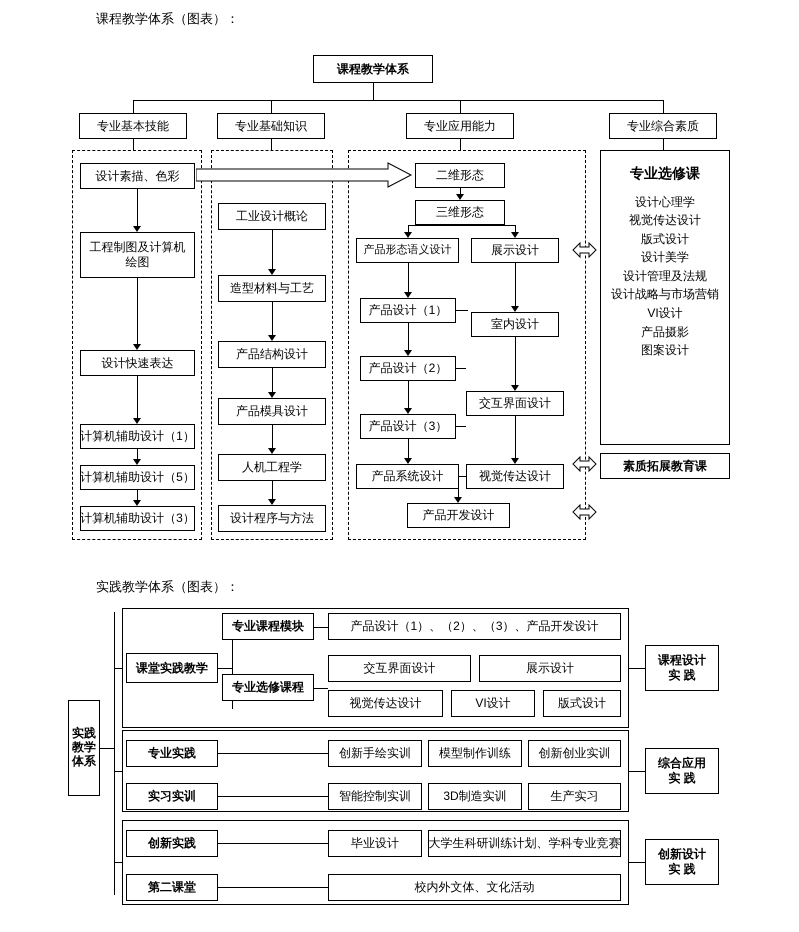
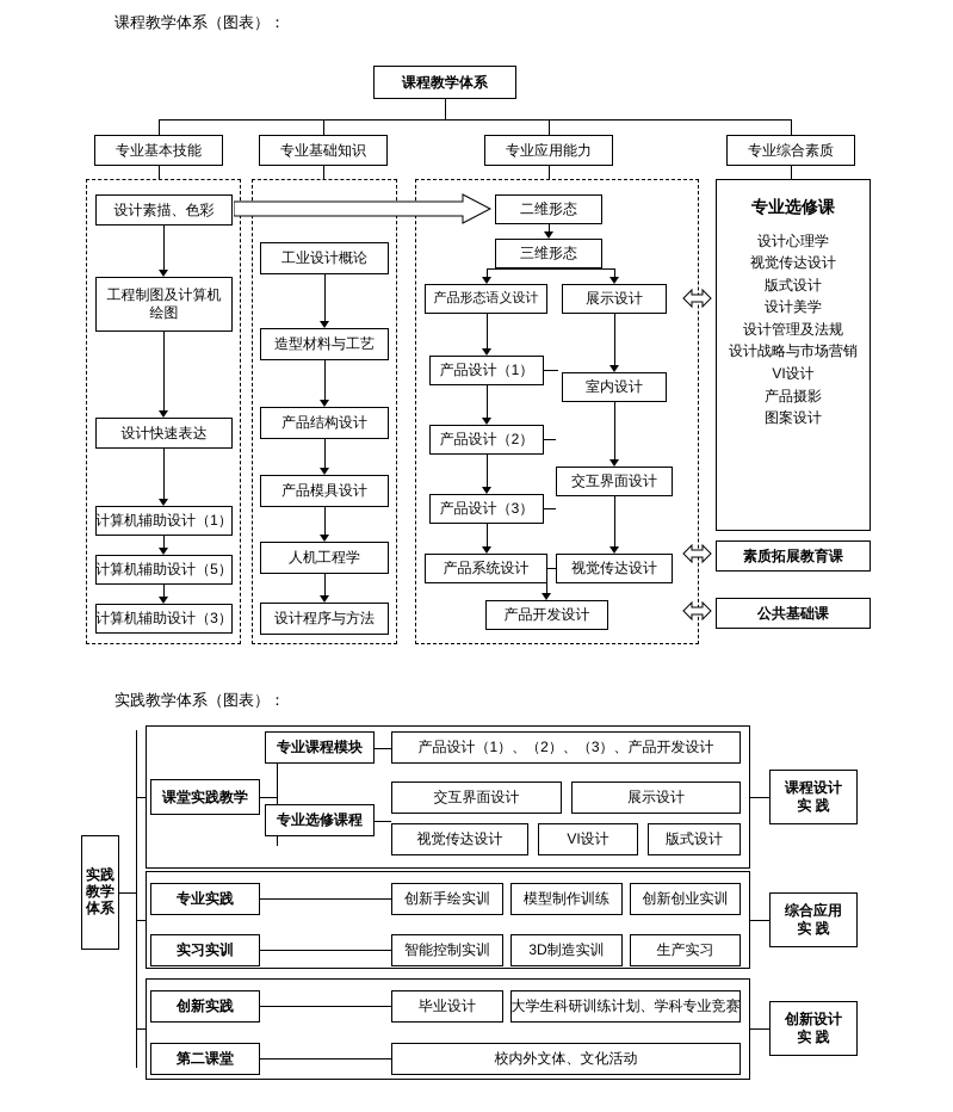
  课程教学体系（图表）：
  课程教学体系
  专业基本技能
  专业基础知识
  专业应用能力
  专业综合素质
  专业选修课
  设计心理学
  视觉传达设计
  版式设计
  设计美学
  设计管理及法规
  设计战略与市场营销
  VI设计
  产品摄影
  图案设计
  设计素描、色彩
  工程制图及计算机绘图
  设计快速表达
  计算机辅助设计（1）
  计算机辅助设计（5）
  计算机辅助设计（3）
  工业设计概论
  造型材料与工艺
  产品结构设计
  产品模具设计
  人机工程学
  设计程序与方法
  二维形态
  三维形态
  产品形态语义设计
  产品设计（1）
  产品设计（2）
  产品设计（3）
  产品系统设计
  产品开发设计
  展示设计
  室内设计
  交互界面设计
  视觉传达设计
  素质拓展教育课
+ 公共基础课
  实践教学体系（图表）：
  实践
  教学
  体系
  课堂实践教学
  专业课程模块
  专业选修课程
  产品设计（1）、（2）、（3）、产品开发设计
  交互界面设计
  展示设计
  视觉传达设计
  VI设计
  版式设计
  课程设计
  实 践
  专业实践
  实习实训
  创新手绘实训
  模型制作训练
  创新创业实训
  智能控制实训
  3D制造实训
  生产实习
  综合应用
  实 践
  创新实践
  第二课堂
  毕业设计
  大学生科研训练计划、学科专业竞赛
  校内外文体、文化活动
  创新设计
  实 践
